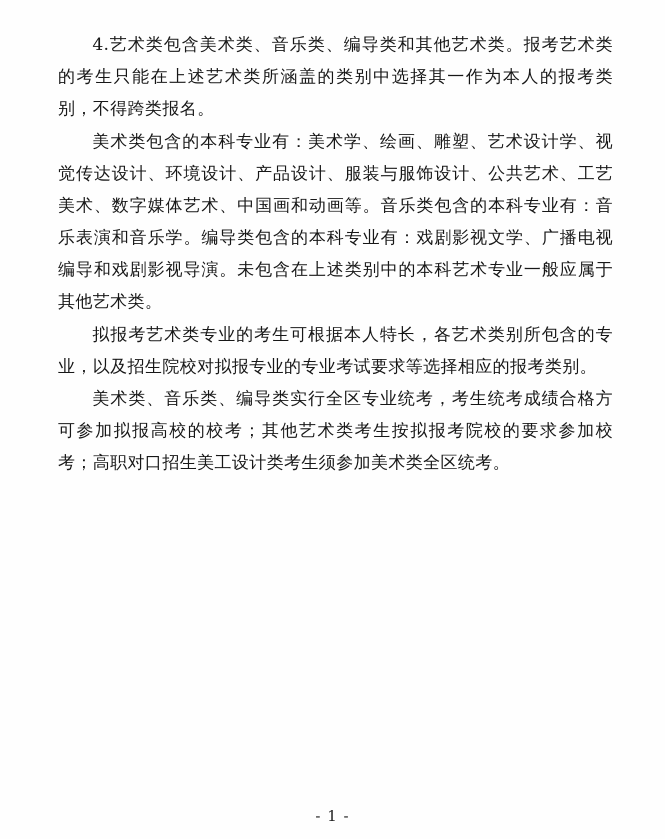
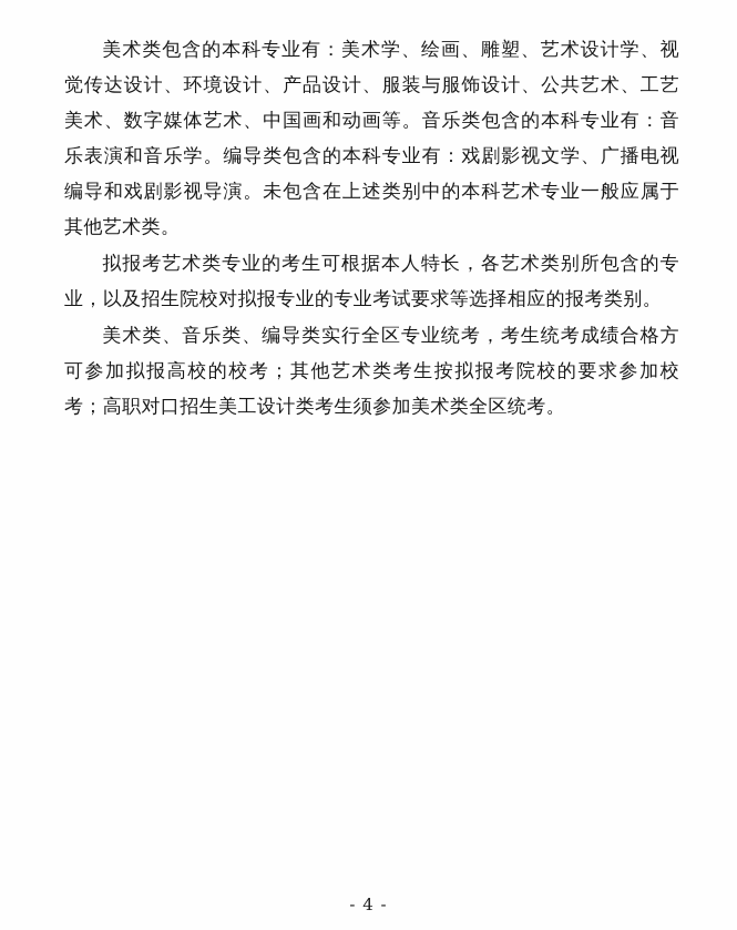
- 4.艺术类包含美术类、音乐类、编导类和其他艺术类。报考艺术类的考生只能在上述艺术类所涵盖的类别中选择其一作为本人的报考类别，不得跨类报名。
  美术类包含的本科专业有：美术学、绘画、雕塑、艺术设计学、视觉传达设计、环境设计、产品设计、服装与服饰设计、公共艺术、工艺美术、数字媒体艺术、中国画和动画等。音乐类包含的本科专业有：音乐表演和音乐学。编导类包含的本科专业有：戏剧影视文学、广播电视编导和戏剧影视导演。未包含在上述类别中的本科艺术专业一般应属于其他艺术类。
  拟报考艺术类专业的考生可根据本人特长，各艺术类别所包含的专业，以及招生院校对拟报专业的专业考试要求等选择相应的报考类别。
  美术类、音乐类、编导类实行全区专业统考，考生统考成绩合格方可参加拟报高校的校考；其他艺术类考生按拟报考院校的要求参加校考；高职对口招生美工设计类考生须参加美术类全区统考。
- - 1 -
+ - 4 -
